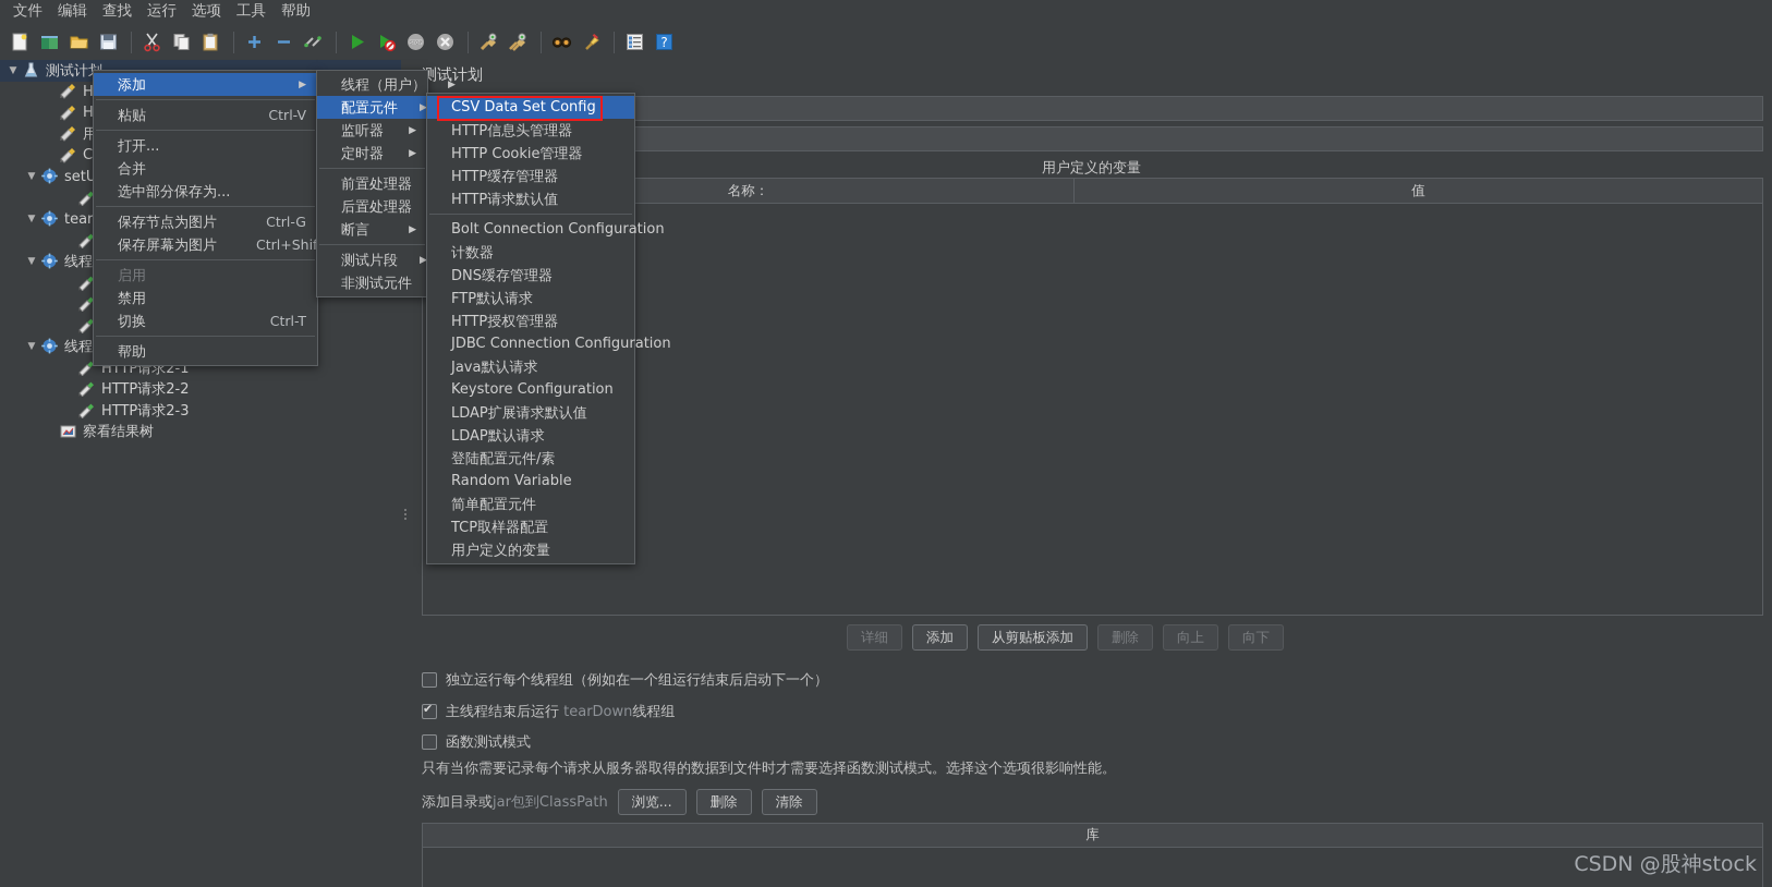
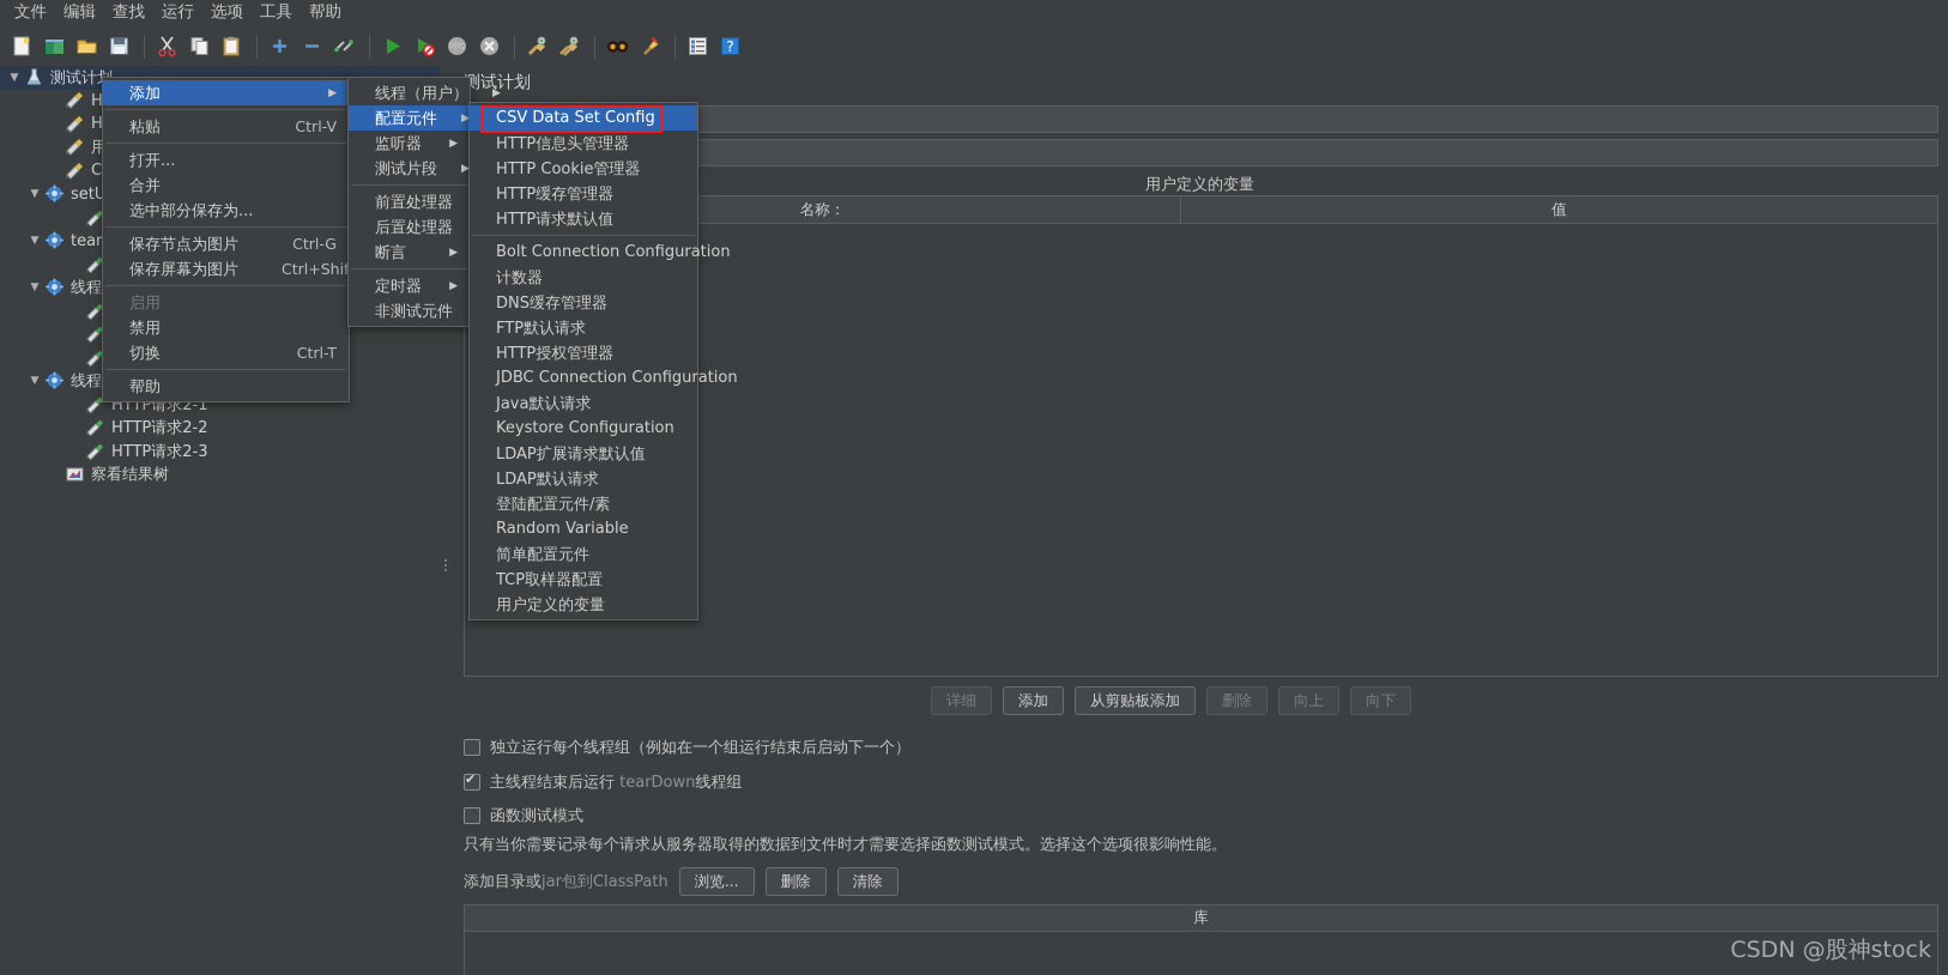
  文件
  编辑
  查找
  运行
  选项
  工具
  帮助
  ?
  ▼
  测试计
  ▼
  setU
  ▼
  tear
  ▼
  线程
  ▼
  HTTP请求2-1
  HTTP请求2-2
  HTTP请求2-3
  察看结果树
  测试计划
  用户定义的变量
  名称：
  值
  详细
  添加
  从剪贴板添加
  删除
  向上
  向下
  独立运行每个线程组（例如在一个组运行结束后启动下一个）
  主线程结束后运行 tearDown线程组
  函数测试模式
  只有当你需要记录每个请求从服务器取得的数据到文件时才需要选择函数测试模式。选择这个选项很影响性能。
  添加目录或jar包到ClassPath
  浏览...
  删除
  清除
  库
  CSDN @股神stock
  添加
  ▶
  粘贴
  Ctrl-V
  打开...
  合并
  选中部分保存为...
  保存节点为图片
  Ctrl-G
  保存屏幕为图片
  启用
  禁用
  切换
  Ctrl-T
  帮助
  线程（用户）
  ▶
  配置元件
  ▶
  监听器
  ▶
- 定时器
+ 测试片段
  ▶
  前置处理器
  后置处理器
  断言
  ▶
- 测试片段
+ 定时器
  ▶
  非测试元件
  CSV Data Set Config
  HTTP信息头管理器
  HTTP Cookie管理器
  HTTP缓存管理器
  HTTP请求默认值
  Bolt Connection Configuration
  计数器
  DNS缓存管理器
  FTP默认请求
  HTTP授权管理器
  JDBC Connection Configuration
  Java默认请求
  Keystore Configuration
  LDAP扩展请求默认值
  LDAP默认请求
  登陆配置元件/素
  Random Variable
  简单配置元件
  TCP取样器配置
  用户定义的变量
